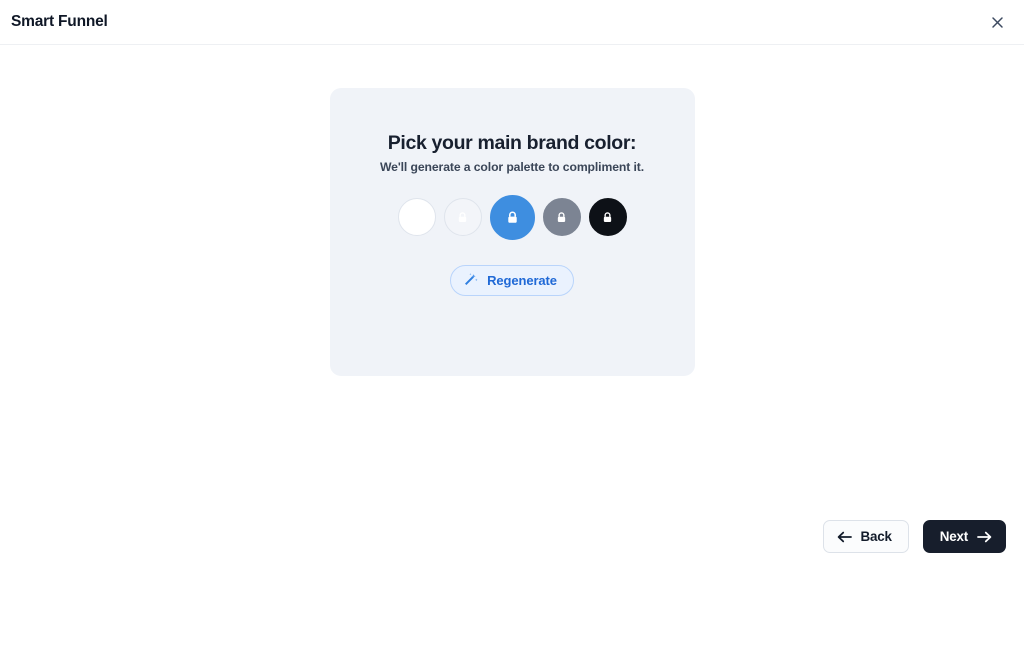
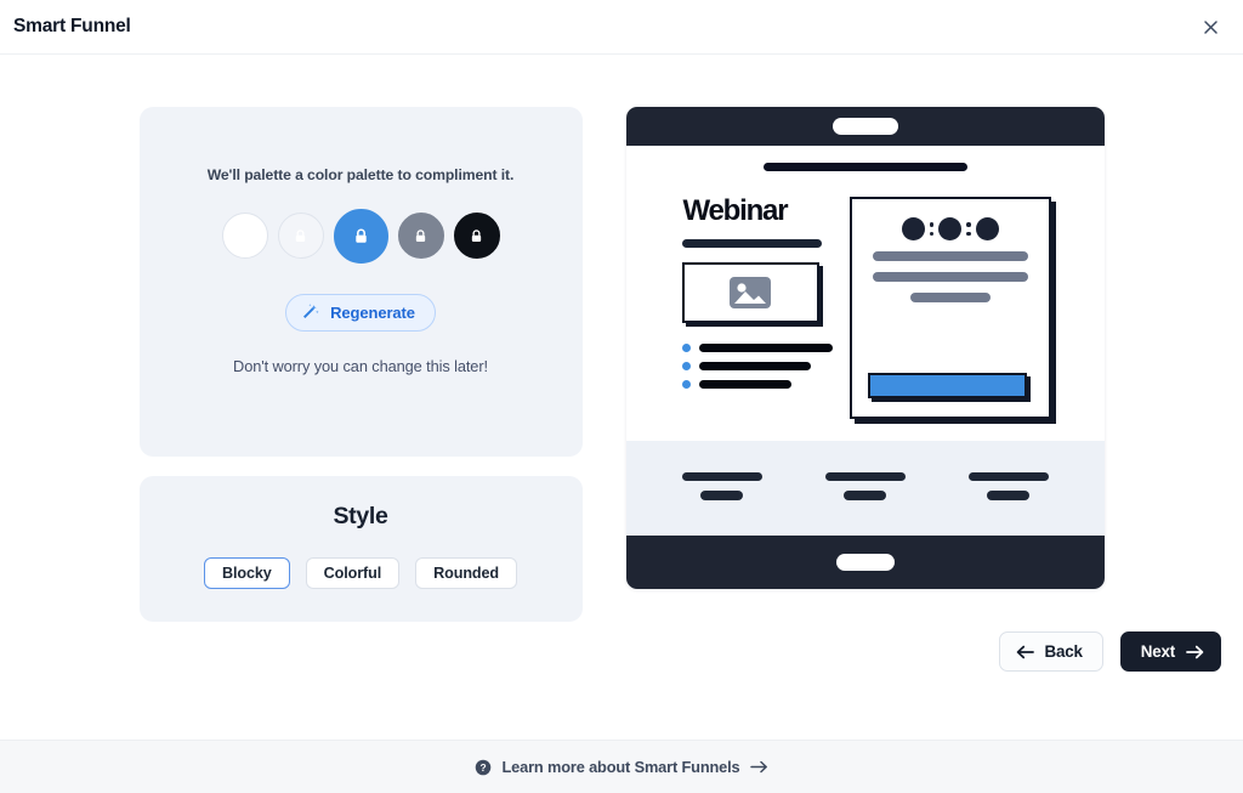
  Smart Funnel
- Pick your main brand color:
- We'll generate a color palette to compliment it.
+ We'll palette a color palette to compliment it.
  Regenerate
+ Don't worry you can change this later!
+ Style
+ Blocky
+ Colorful
+ Rounded
+ Webinar
  Back
  Next
+ ?
+ Learn more about Smart Funnels
